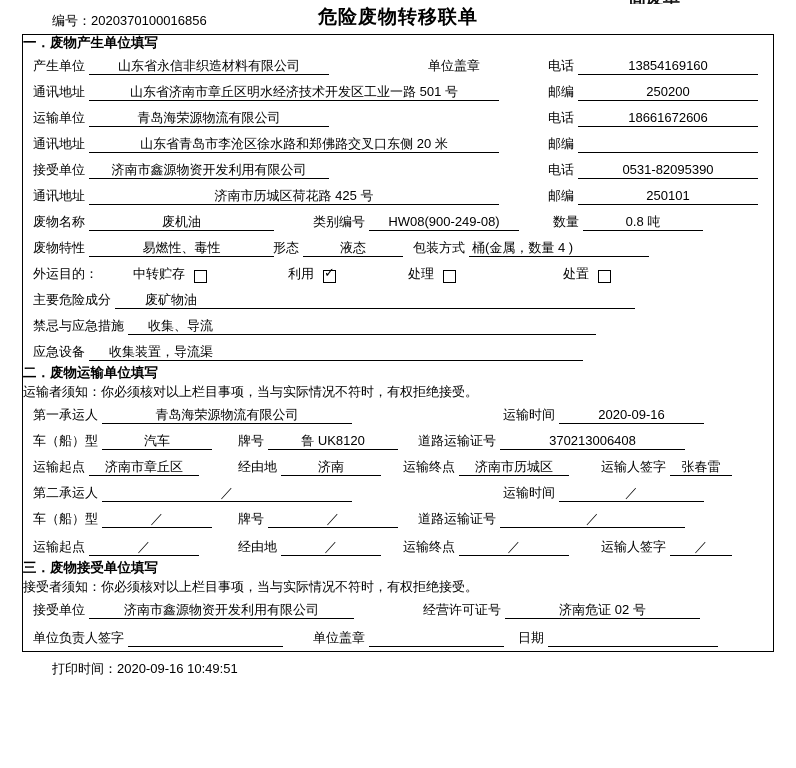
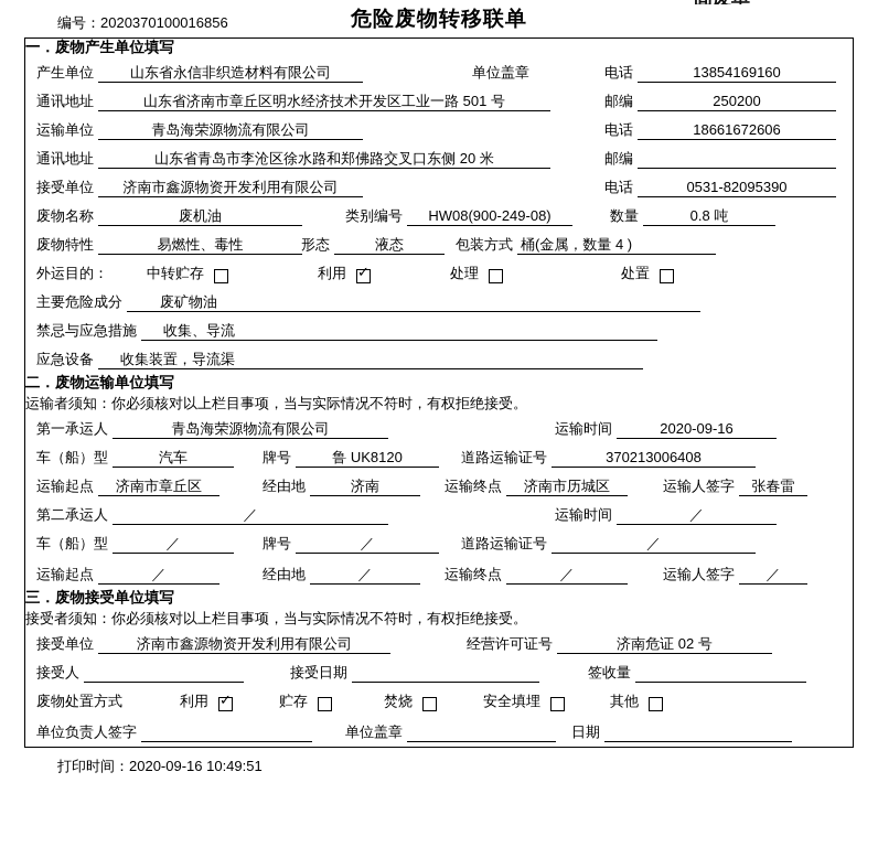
  编号：2020370100016856
  危险废物转移联单
  一．废物产生单位填写
  产生单位 山东省永信非织造材料有限公司 单位盖章 电话 13854169160
  通讯地址 山东省济南市章丘区明水经济技术开发区工业一路 501 号 邮编 250200
  运输单位 青岛海荣源物流有限公司 电话 18661672606
  通讯地址 山东省青岛市李沧区徐水路和郑佛路交叉口东侧 20 米 邮编
  接受单位 济南市鑫源物资开发利用有限公司 电话 0531-82095390
- 通讯地址 济南市历城区荷花路 425 号 邮编 250101
  废物名称 废机油 类别编号 HW08(900-249-08) 数量 0.8 吨
  废物特性 易燃性、毒性 形态 液态 包装方式 桶(金属，数量 4 )
  外运目的： 中转贮存 利用 处理 处置
  主要危险成分 废矿物油
  禁忌与应急措施 收集、导流
  应急设备 收集装置，导流渠
  二．废物运输单位填写
  运输者须知： 你必须核对以上栏目事项，当与实际情况不符时，有权拒绝接受。
  第一承运人 青岛海荣源物流有限公司 运输时间 2020-09-16
  车（船）型 汽车 牌号 鲁 UK8120 道路运输证号 370213006408
  运输起点 济南市章丘区 经由地 济南 运输终点 济南市历城区 运输人签字 张春雷
  第二承运人 ／ 运输时间 ／
  车（船）型 ／ 牌号 ／ 道路运输证号 ／
  运输起点 ／ 经由地 ／ 运输终点 ／ 运输人签字 ／
  三．废物接受单位填写
  接受者须知： 你必须核对以上栏目事项，当与实际情况不符时，有权拒绝接受。
  接受单位 济南市鑫源物资开发利用有限公司 经营许可证号 济南危证 02 号
+ 接受人 接受日期 签收量
+ 废物处置方式 利用 贮存 焚烧 安全填埋 其他
  单位负责人签字 单位盖章 日期
  打印时间：2020-09-16 10:49:51
